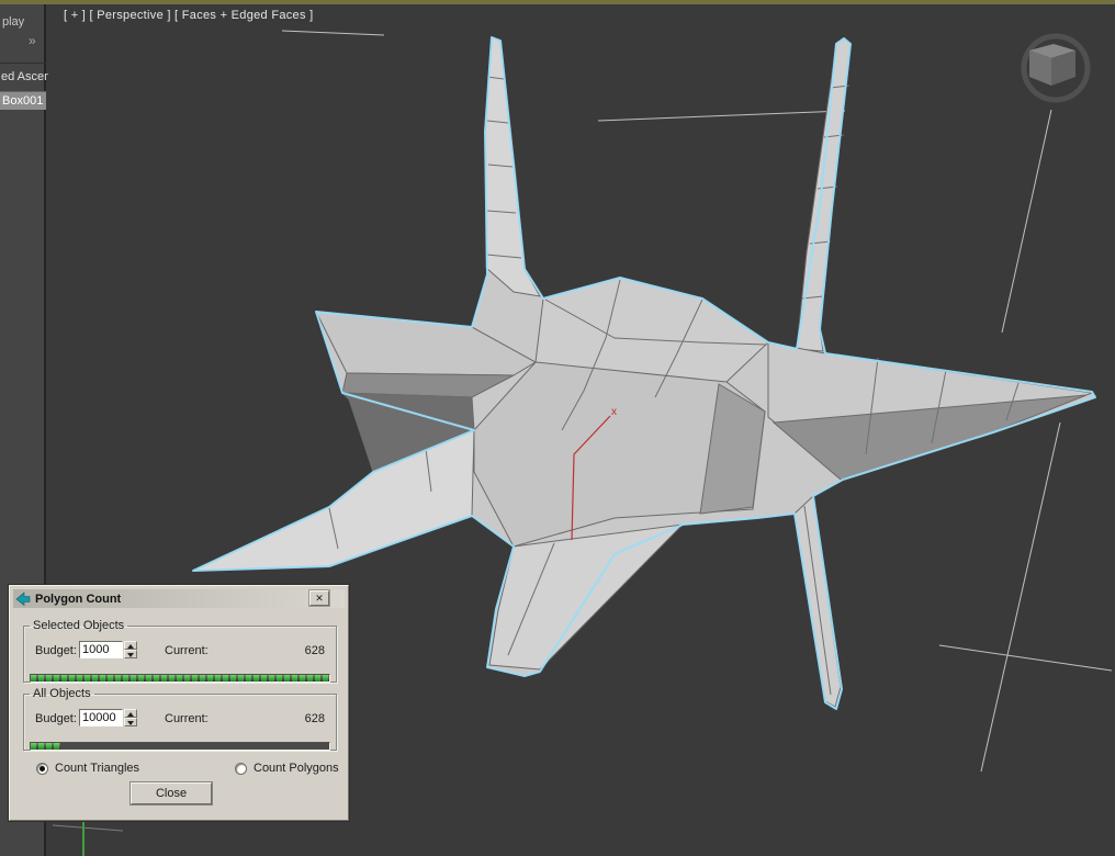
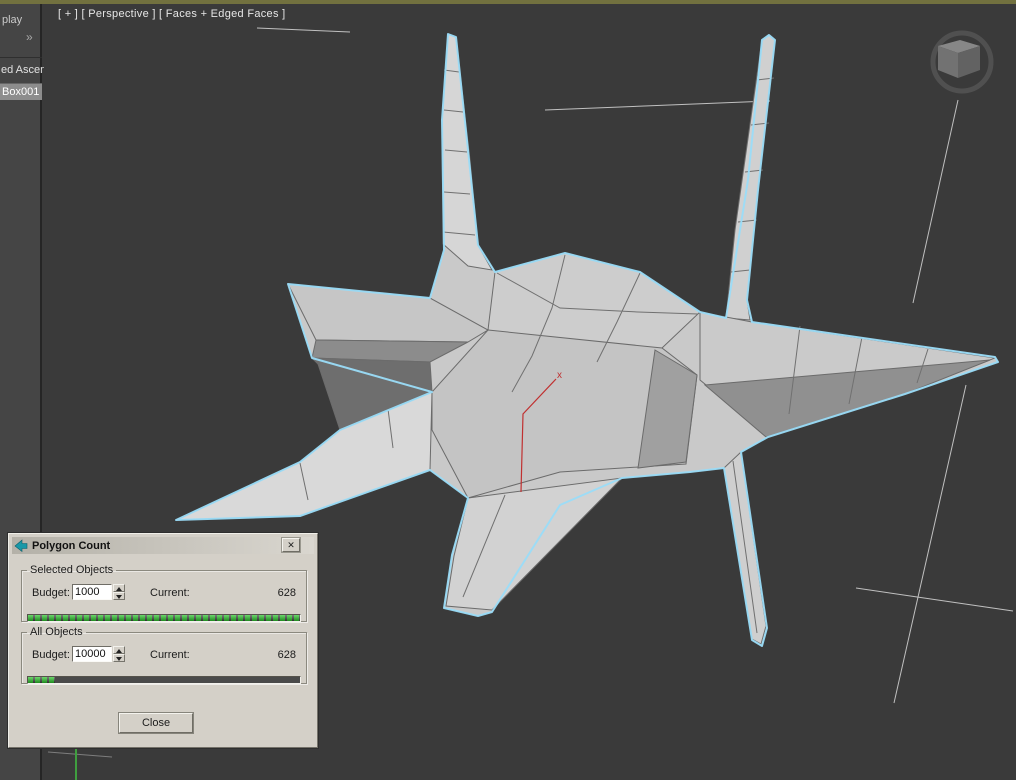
  play
  »
  ed Asce
  Box001
  [ + ] [ Perspective ] [ Faces + Edged Faces ]
  x
  Polygon Count
  ✕
  Selected Objects
  Budget:
  1000
  Current:
  628
  All Objects
  Budget:
  10000
  Current:
  628
- Count Triangles
- Count Polygons
  Close
